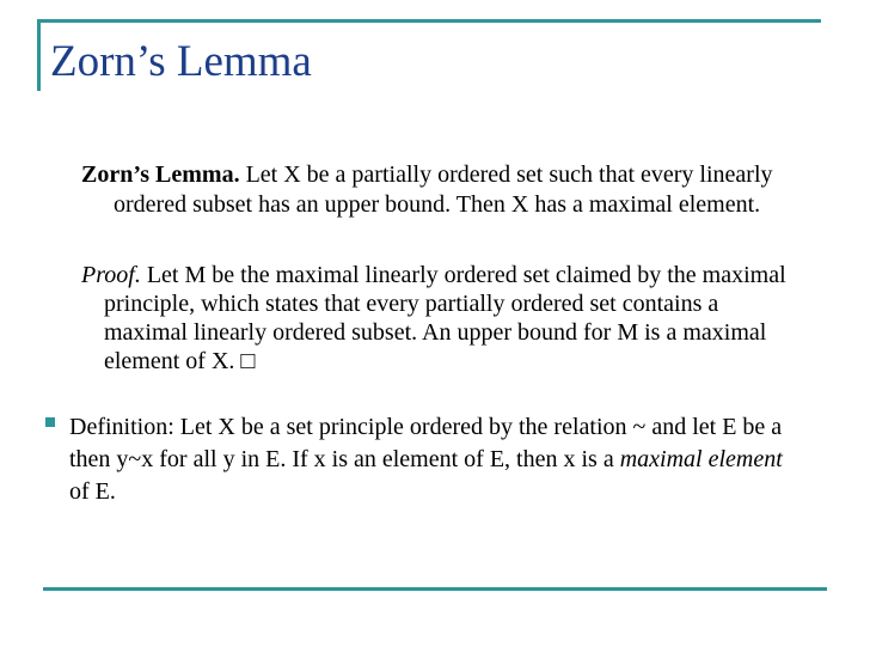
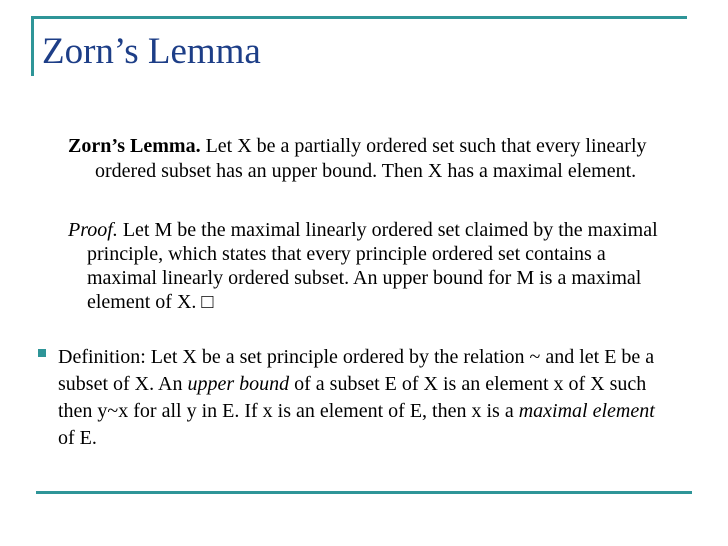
  Zorn’s Lemma
  Zorn’s Lemma. Let X be a partially ordered set such that every linearly
  ordered subset has an upper bound. Then X has a maximal element.
  Proof. Let M be the maximal linearly ordered set claimed by the maximal
- principle, which states that every partially ordered set contains a
+ principle, which states that every principle ordered set contains a
  maximal linearly ordered subset. An upper bound for M is a maximal
  element of X. □
  Definition: Let X be a set principle ordered by the relation ~ and let E be a
+ subset of X. An upper bound of a subset E of X is an element x of X such
  then y~x for all y in E. If x is an element of E, then x is a maximal element
  of E.
